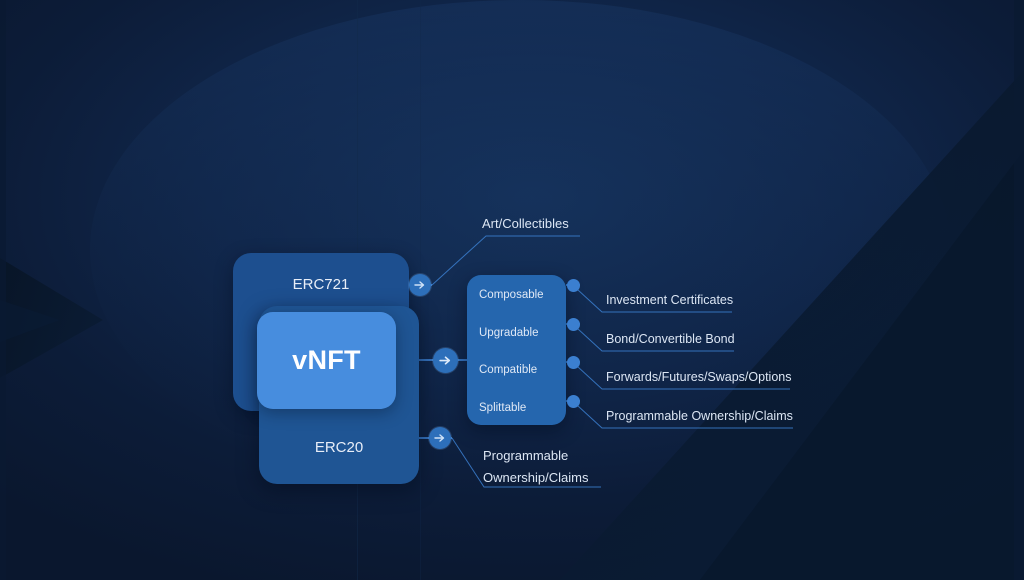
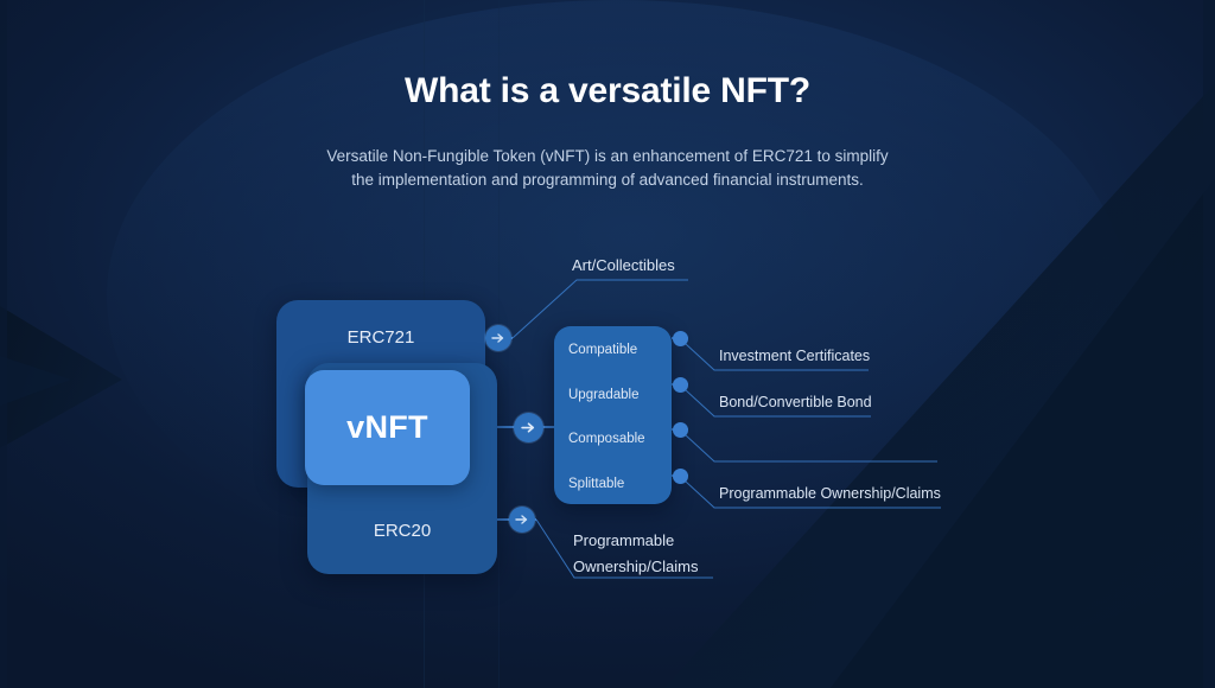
+ What is a versatile NFT?
+ Versatile Non-Fungible Token (vNFT) is an enhancement of ERC721 to simplify the implementation and programming of advanced financial instruments.
  ERC721
  ERC20
  vNFT
- Composable
+ Compatible
  Upgradable
- Compatible
+ Composable
  Splittable
  Art/Collectibles
  Programmable Ownership/Claims
  Investment Certificates
  Bond/Convertible Bond
- Forwards/Futures/Swaps/Options
  Programmable Ownership/Claims
